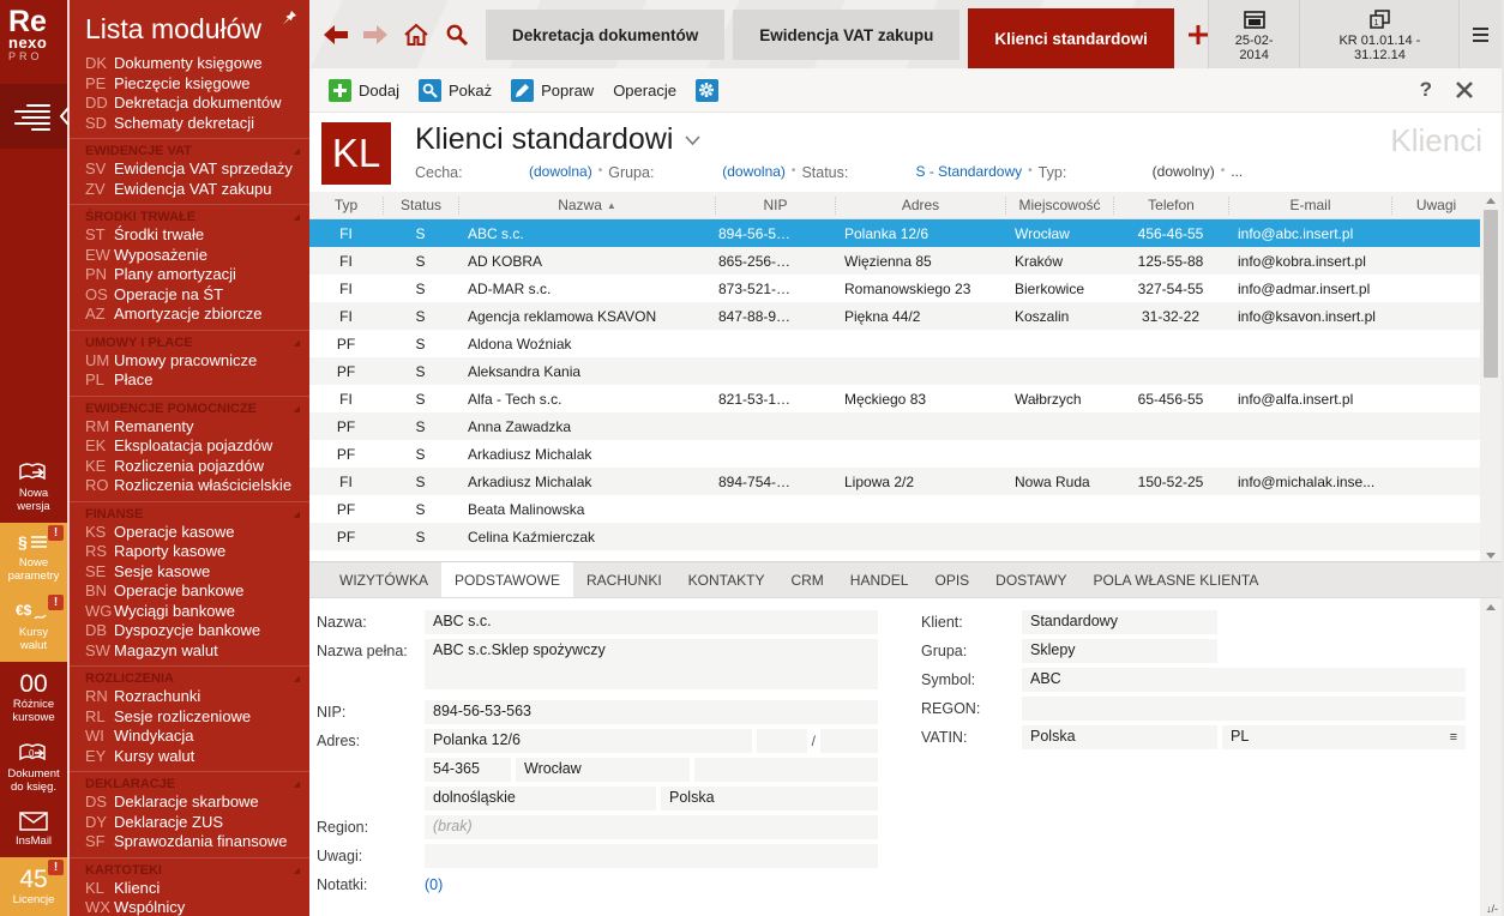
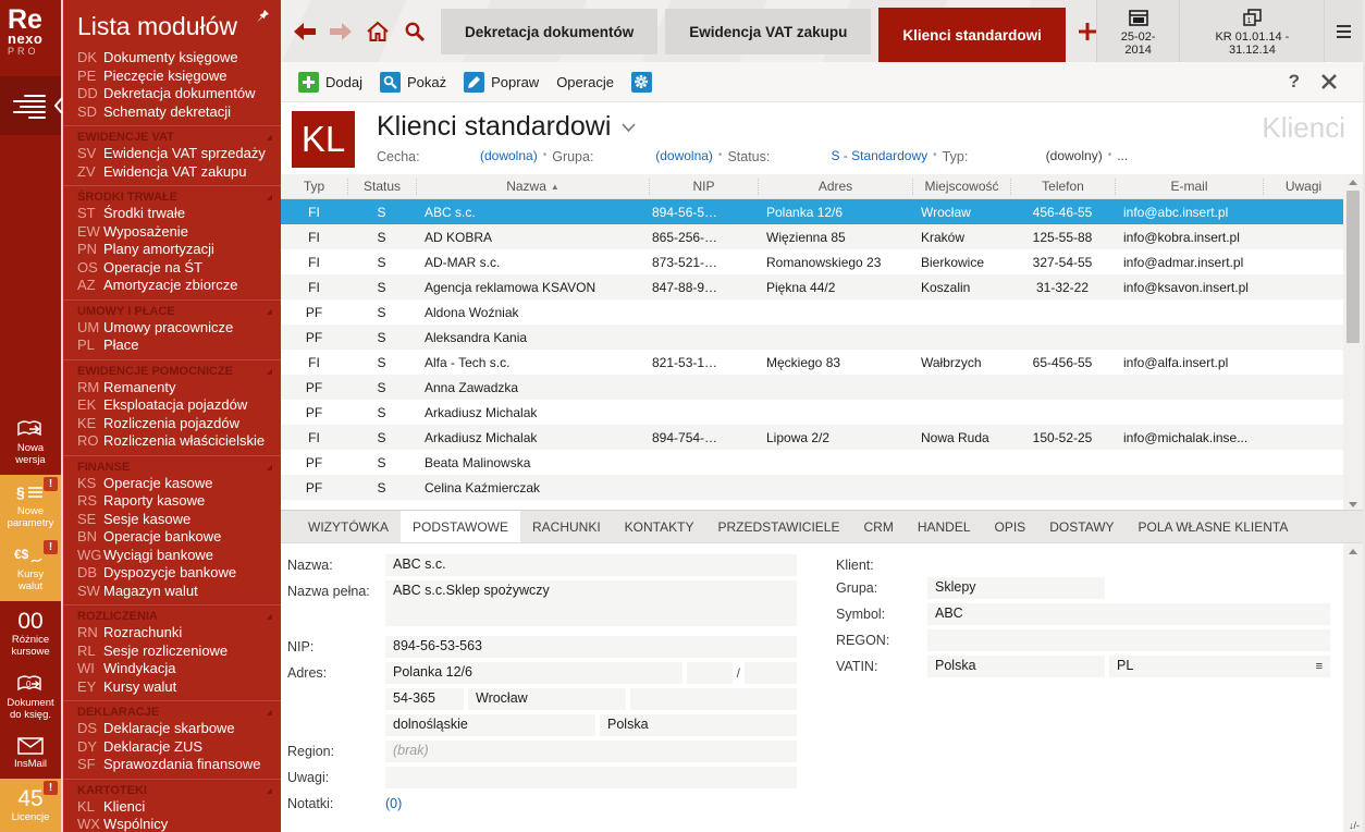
  Re
  nexo
  PRO
  Nowa
  wersja
  !
  §
  Nowe
  parametry
  !
  €$
  Kursy
  walut
  00
  Różnice
  kursowe
  0
  Dokument
  do księg.
  InsMail
  !
  45
  Licencje
  Lista modułów
  DK
  Dokumenty księgowe
  PE
  Pieczęcie księgowe
  DD
  Dekretacja dokumentów
  SD
  Schematy dekretacji
  EWIDENCJE VAT
  SV
  Ewidencja VAT sprzedaży
  ZV
  Ewidencja VAT zakupu
  ŚRODKI TRWAŁE
  ST
  Środki trwałe
  EW
  Wyposażenie
  PN
  Plany amortyzacji
  OS
  Operacje na ŚT
  AZ
  Amortyzacje zbiorcze
  UMOWY I PŁACE
  UM
  Umowy pracownicze
  PL
  Płace
  EWIDENCJE POMOCNICZE
  RM
  Remanenty
  EK
  Eksploatacja pojazdów
  KE
  Rozliczenia pojazdów
  RO
  Rozliczenia właścicielskie
  FINANSE
  KS
  Operacje kasowe
  RS
  Raporty kasowe
  SE
  Sesje kasowe
  BN
  Operacje bankowe
  WG
  Wyciągi bankowe
  DB
  Dyspozycje bankowe
  SW
  Magazyn walut
  ROZLICZENIA
  RN
  Rozrachunki
  RL
  Sesje rozliczeniowe
  WI
  Windykacja
  EY
  Kursy walut
  DEKLARACJE
  DS
  Deklaracje skarbowe
  DY
  Deklaracje ZUS
  SF
  Sprawozdania finansowe
  KARTOTEKI
  KL
  Klienci
  WX
  Wspólnicy
  Dekretacja dokumentów
  Ewidencja VAT zakupu
  Klienci standardowi
  25-02-2014
  KR 01.01.14 - 31.12.14
  Dodaj
  Pokaż
  Popraw
  Operacje
  ?
  KL
  Klienci standardowi
  Cecha:
  (dowolna)
  •
  Grupa:
  (dowolna)
  •
  Status:
  S - Standardowy
  •
  Typ:
  (dowolny)
  •
  ...
  Klienci
  Typ
  Status
  Nazwa ▲
  NIP
  Adres
  Miejscowość
  Telefon
  E-mail
  Uwagi
  FI
  S
  ABC s.c.
  894-56-53-563
  Polanka 12/6
  Wrocław
  456-46-55
  info@abc.insert.pl
  FI
  S
  AD KOBRA
  865-256-66-42
  Więzienna 85
  Kraków
  125-55-88
  info@kobra.insert.pl
  FI
  S
  AD-MAR s.c.
  873-521-22-43
  Romanowskiego 23
  Bierkowice
  327-54-55
  info@admar.insert.pl
  FI
  S
  Agencja reklamowa KSAVON
  847-88-99-698
  Piękna 44/2
  Koszalin
  31-32-22
  info@ksavon.insert.pl
  PF
  S
  Aldona Woźniak
  PF
  S
  Aleksandra Kania
  FI
  S
  Alfa - Tech s.c.
  821-53-15-245
  Męckiego 83
  Wałbrzych
  65-456-55
  info@alfa.insert.pl
  PF
  S
  Anna Zawadzka
  PF
  S
  Arkadiusz Michalak
  FI
  S
  Arkadiusz Michalak
  894-754-45-55
  Lipowa 2/2
  Nowa Ruda
  150-52-25
  info@michalak.inse...
  PF
  S
  Beata Malinowska
  PF
  S
  Celina Kaźmierczak
  WIZYTÓWKA
  PODSTAWOWE
  RACHUNKI
  KONTAKTY
+ PRZEDSTAWICIELE
  CRM
  HANDEL
  OPIS
  DOSTAWY
  POLA WŁASNE KLIENTA
  Nazwa:
  ABC s.c.
  Nazwa pełna:
  ABC s.c.Sklep spożywczy
  NIP:
  894-56-53-563
  Adres:
  Polanka 12/6
  /
  54-365
  Wrocław
  dolnośląskie
  Polska
  Region:
  (brak)
  Uwagi:
  Notatki:
  (0)
  Klient:
- Standardowy
  Grupa:
  Sklepy
  Symbol:
  ABC
  REGON:
  VATIN:
  Polska
  ≡
  PL
  ↓/-
